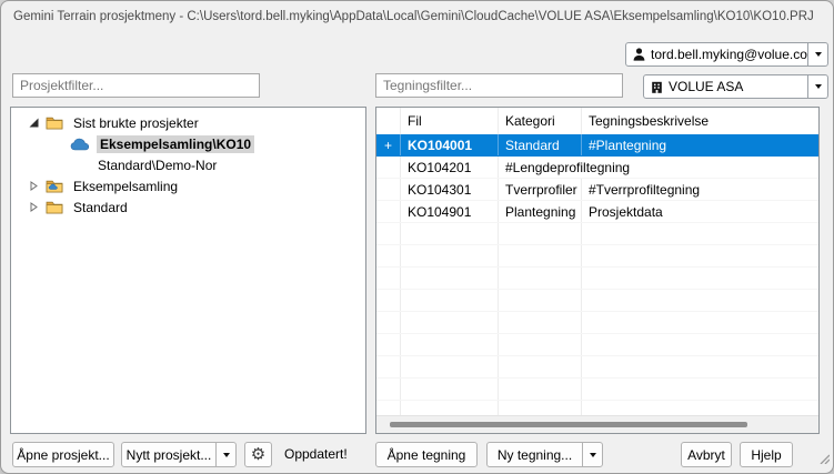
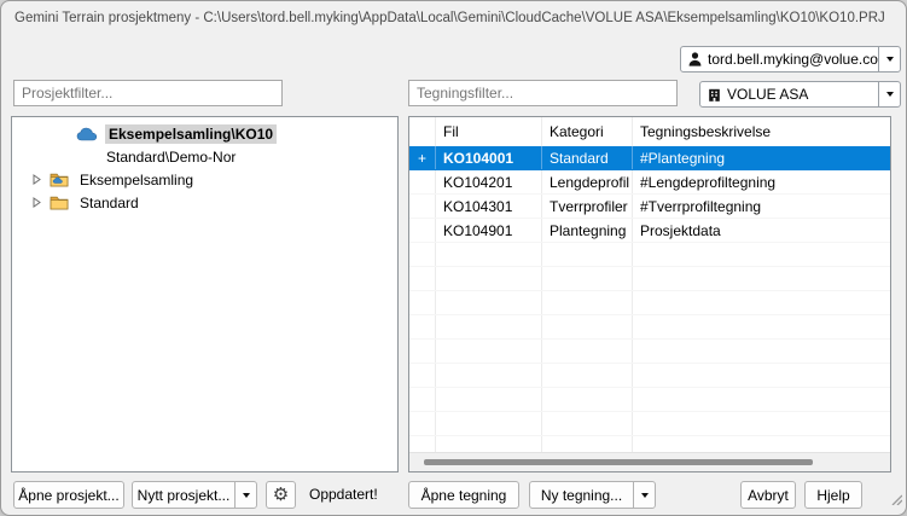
  Gemini Terrain prosjektmeny - C:\Users\tord.bell.myking\AppData\Local\Gemini\CloudCache\VOLUE ASA\Eksempelsamling\KO10\KO10.PRJ
  tord.bell.myking@volue.co
  VOLUE ASA
  Prosjektfilter...
  Tegningsfilter...
- Sist brukte prosjekter
  Eksempelsamling\KO10
  Standard\Demo-Nor
  Eksempelsamling
  Standard
  Fil
  Kategori
  Tegningsbeskrivelse
  +
  KO104001
  Standard
  #Plantegning
  KO104201
+ Lengdeprofil
  #Lengdeprofiltegning
  KO104301
  Tverrprofiler
  #Tverrprofiltegning
  KO104901
  Plantegning
  Prosjektdata
  Åpne prosjekt...
  Nytt prosjekt...
  ⚙
  Oppdatert!
  Åpne tegning
  Ny tegning...
  Avbryt
  Hjelp
